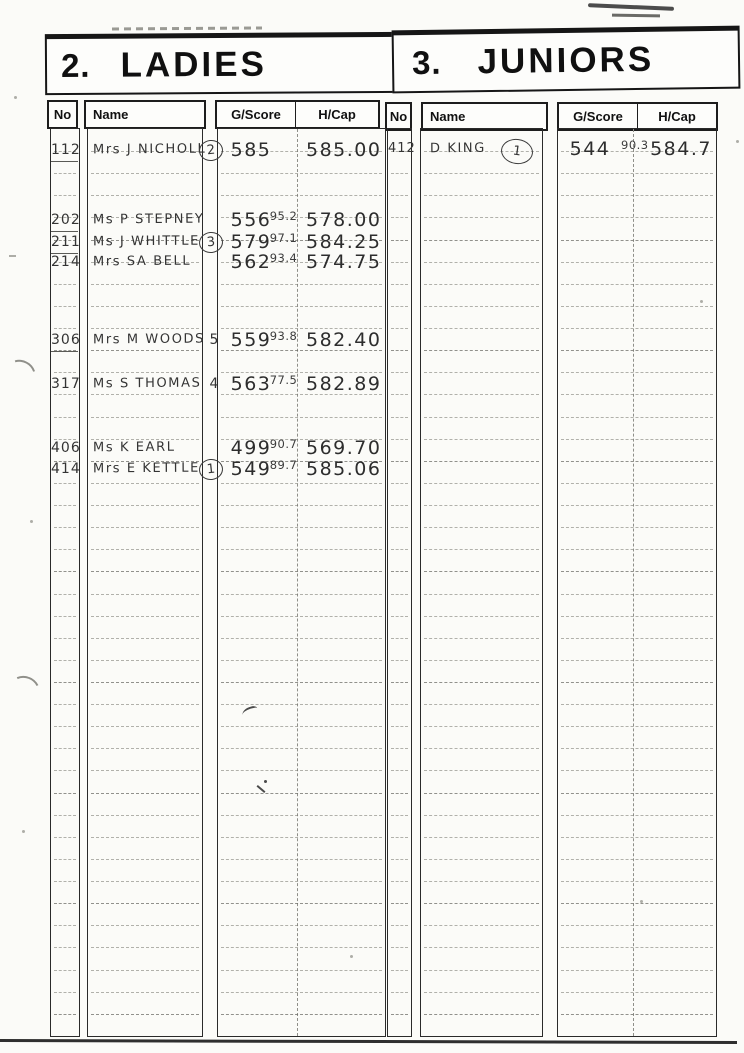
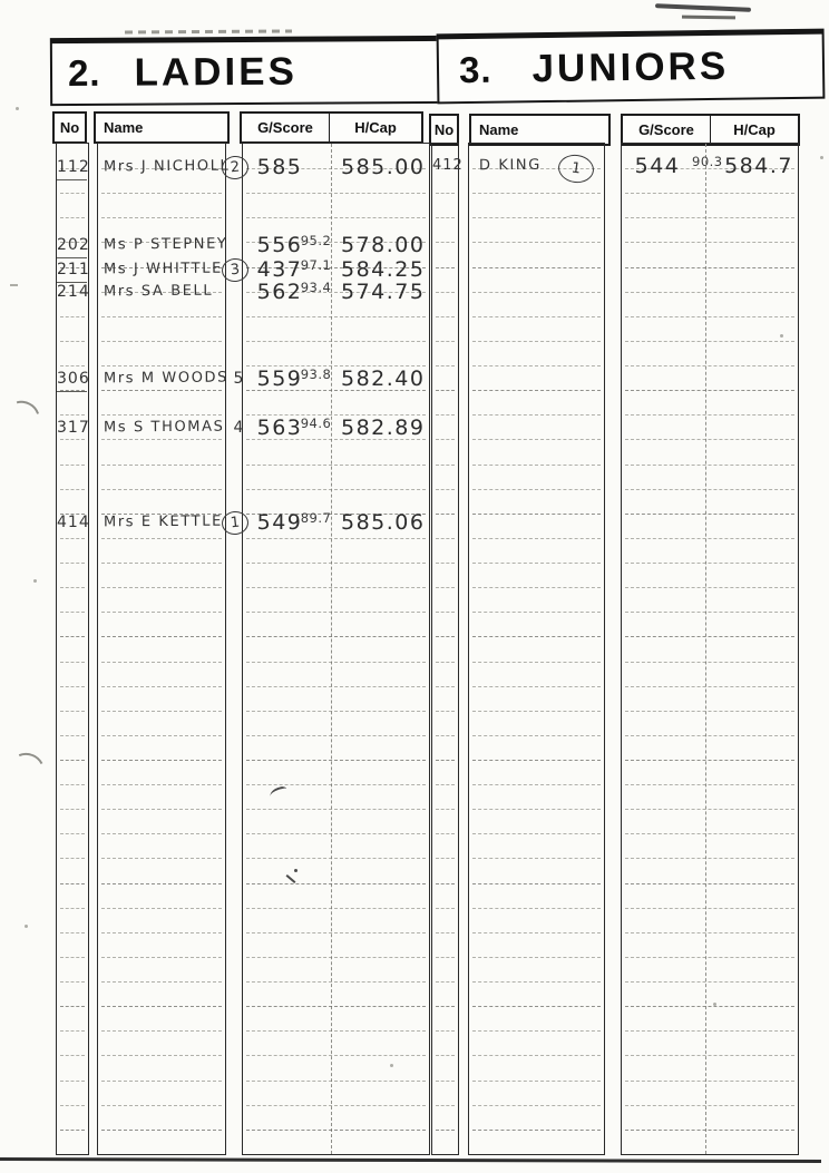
  2.
  LADIES
  3.
  JUNIORS
  No
  Name
  G/Score
  H/Cap
  No
  Name
  G/Score
  H/Cap
  112
  Mrs J NICHOLL
  585
  585.00
  202
  Ms P STEPNEY
  556
  95.2
  578.00
  211
  Ms J WHITTLE
- 579
+ 437
  97.1
  584.25
  214
  Mrs SA BELL
  562
  93.4
  574.75
  306
  Mrs M WOODS
  5
  559
  93.8
  582.40
  317
  Ms S THOMAS
  4
  563
- 77.5
+ 94.6
  582.89
- 406
- Ms K EARL
- 499
- 90.7
- 569.70
  414
  Mrs E KETTLE
  549
  89.7
  585.06
  412
  D KING
  544
  90.3
  584.7
